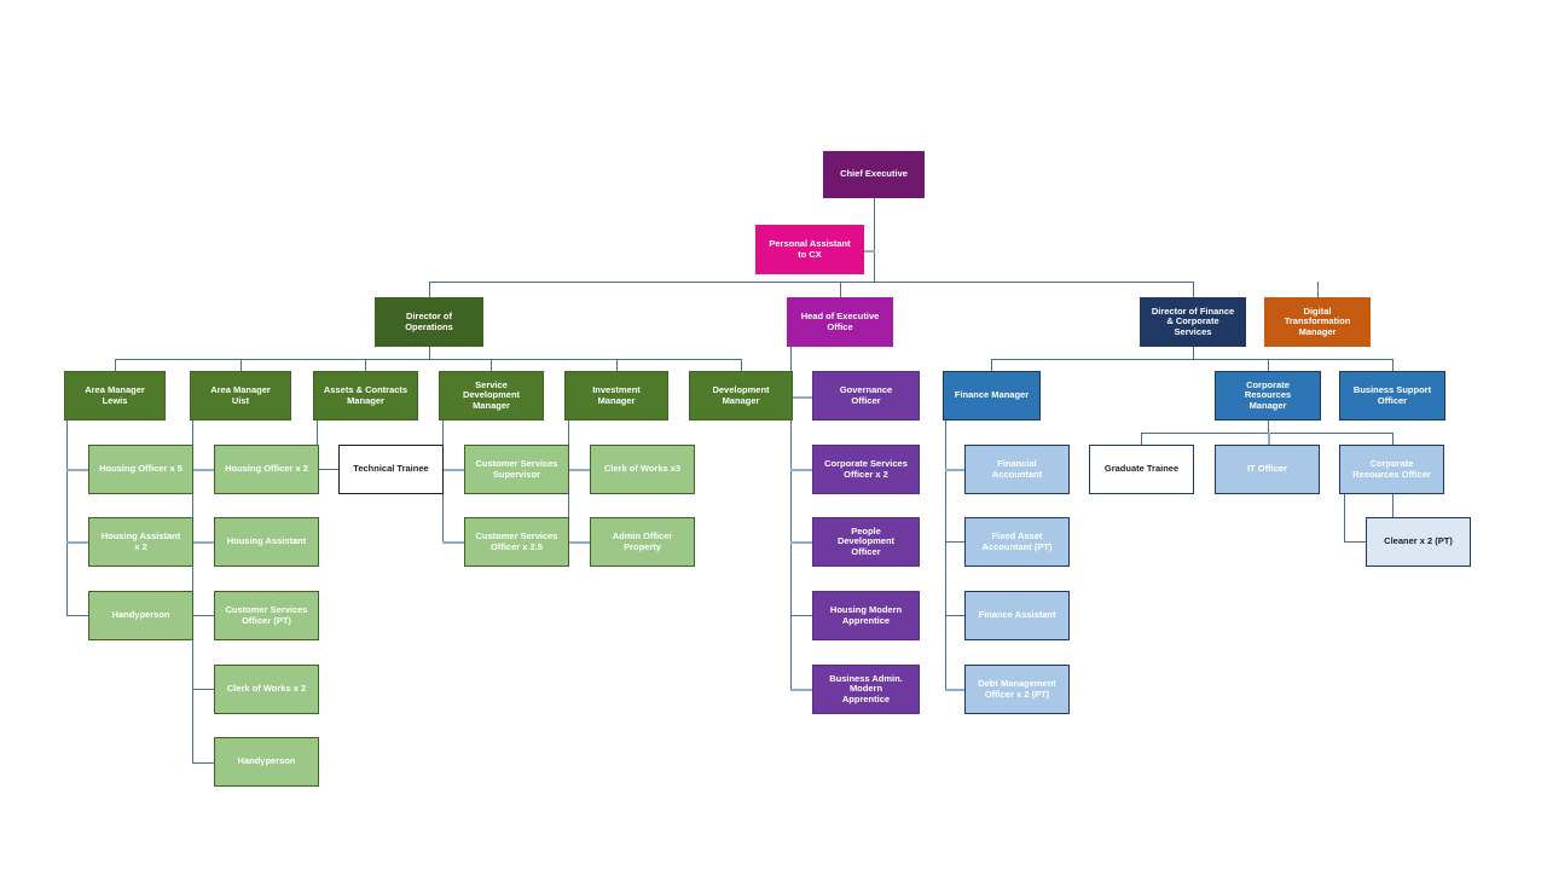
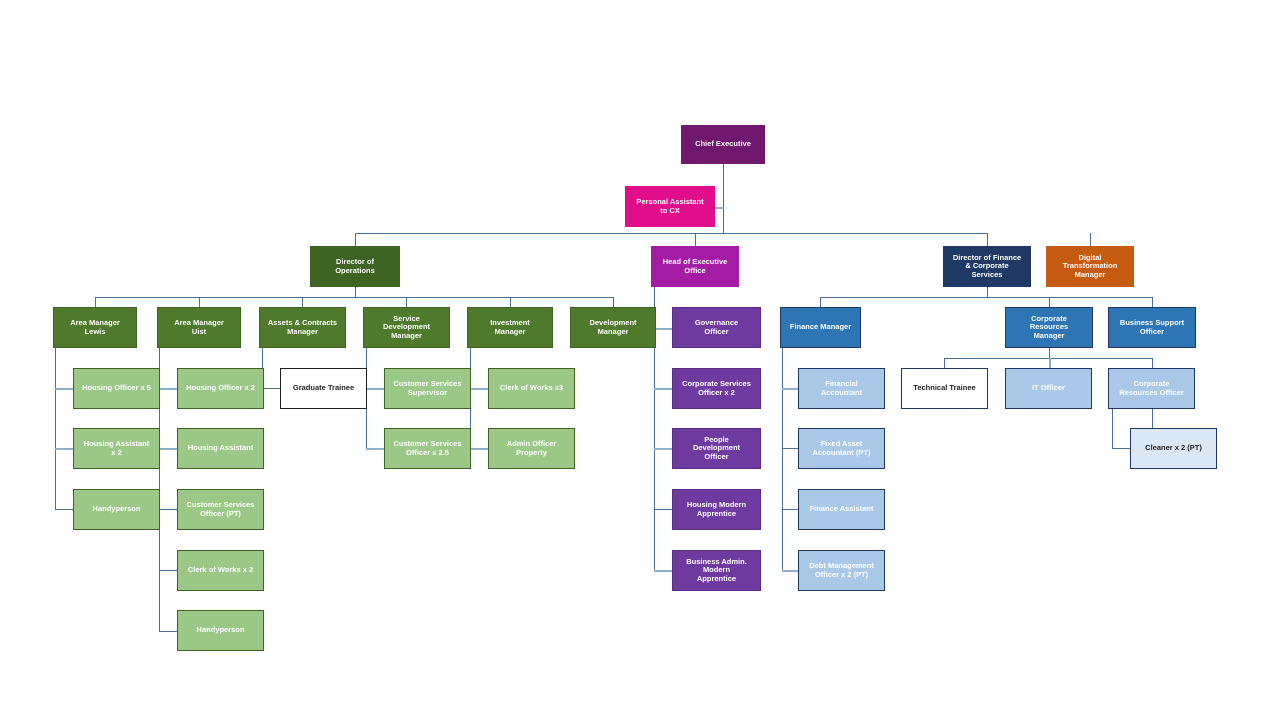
  Chief Executive
  Personal Assistant
  to CX
  Director of
  Operations
  Head of Executive
  Office
  Director of Finance
  & Corporate
  Services
  Digital
  Transformation
  Manager
  Area Manager
  Lewis
  Area Manager
  Uist
  Assets & Contracts
  Manager
  Service
  Development
  Manager
  Investment
  Manager
  Development
  Manager
  Housing Officer x 5
  Housing Assistant
  x 2
  Handyperson
  Housing Officer x 2
  Housing Assistant
  Customer Services
  Officer (PT)
  Clerk of Works x 2
  Handyperson
- Technical Trainee
+ Graduate Trainee
  Customer Services
  Supervisor
  Customer Services
  Officer x 2.5
  Clerk of Works x3
  Admin Officer
  Property
  Governance
  Officer
  Corporate Services
  Officer x 2
  People
  Development
  Officer
  Housing Modern
  Apprentice
  Business Admin.
  Modern
  Apprentice
  Finance Manager
  Financial
  Accountant
  Fixed Asset
  Accountant (PT)
  Finance Assistant
  Debt Management
  Officer x 2 (PT)
  Corporate
  Resources
  Manager
  Business Support
  Officer
- Graduate Trainee
+ Technical Trainee
  IT Officer
  Corporate
  Resources Officer
  Cleaner x 2 (PT)
